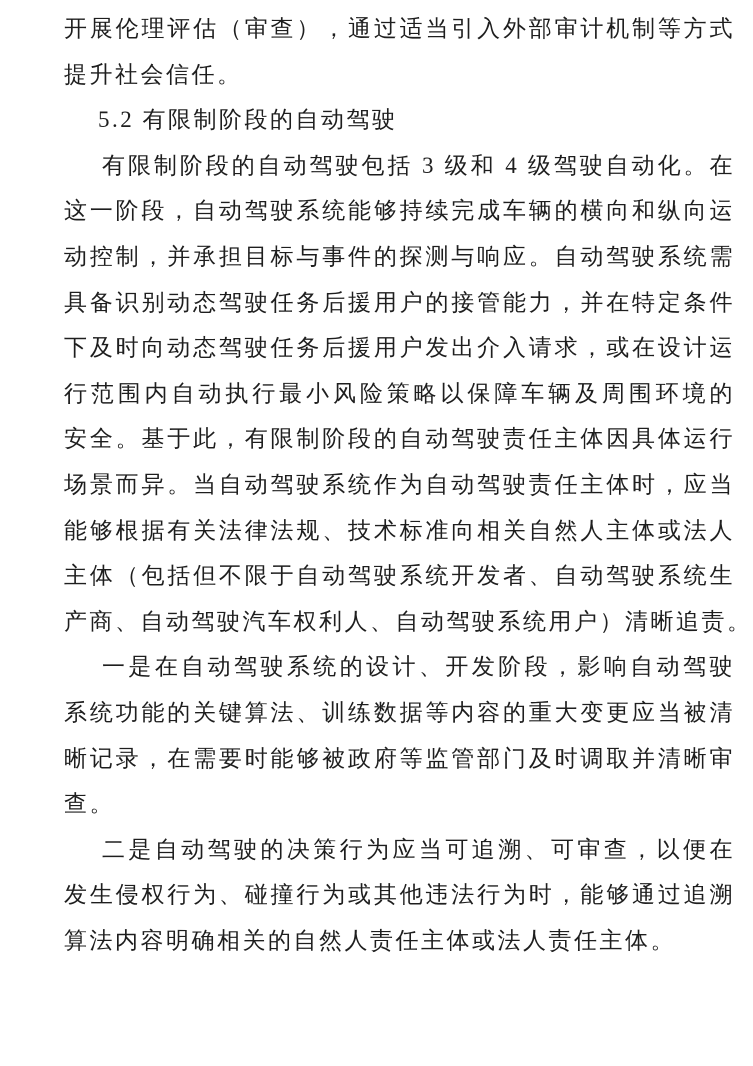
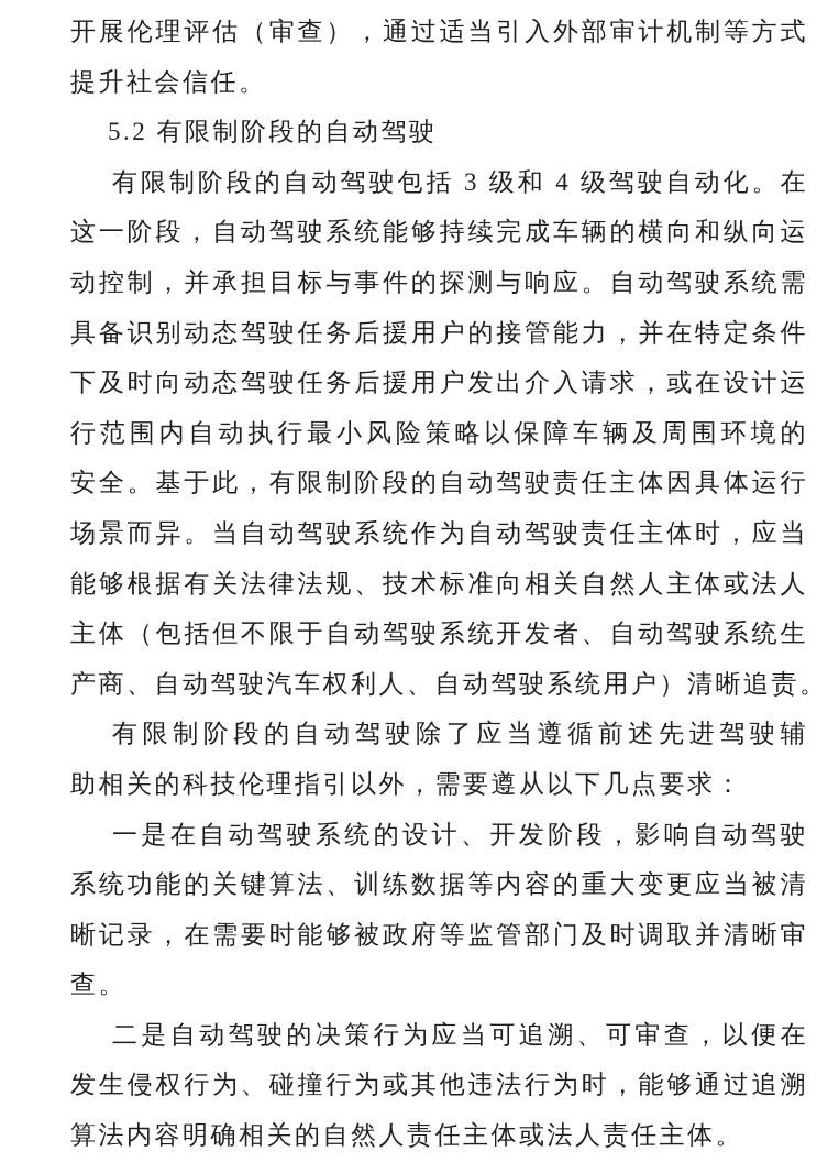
  开展伦理评估（审查），通过适当引入外部审计机制等方式
  提升社会信任。
  5.2 有限制阶段的自动驾驶
  有限制阶段的自动驾驶包括 3 级和 4 级驾驶自动化。在
  这一阶段，自动驾驶系统能够持续完成车辆的横向和纵向运
  动控制，并承担目标与事件的探测与响应。自动驾驶系统需
  具备识别动态驾驶任务后援用户的接管能力，并在特定条件
  下及时向动态驾驶任务后援用户发出介入请求，或在设计运
  行范围内自动执行最小风险策略以保障车辆及周围环境的
  安全。基于此，有限制阶段的自动驾驶责任主体因具体运行
  场景而异。当自动驾驶系统作为自动驾驶责任主体时，应当
  能够根据有关法律法规、技术标准向相关自然人主体或法人
  主体（包括但不限于自动驾驶系统开发者、自动驾驶系统生
  产商、自动驾驶汽车权利人、自动驾驶系统用户）清晰追责
+ 有限制阶段的自动驾驶除了应当遵循前述先进驾驶辅
+ 助相关的科技伦理指引以外，需要遵从以下几点要求：
  一是在自动驾驶系统的设计、开发阶段，影响自动驾驶
  系统功能的关键算法、训练数据等内容的重大变更应当被清
  晰记录，在需要时能够被政府等监管部门及时调取并清晰审
  查。
  二是自动驾驶的决策行为应当可追溯、可审查，以便在
  发生侵权行为、碰撞行为或其他违法行为时，能够通过追溯
  算法内容明确相关的自然人责任主体或法人责任主体。
